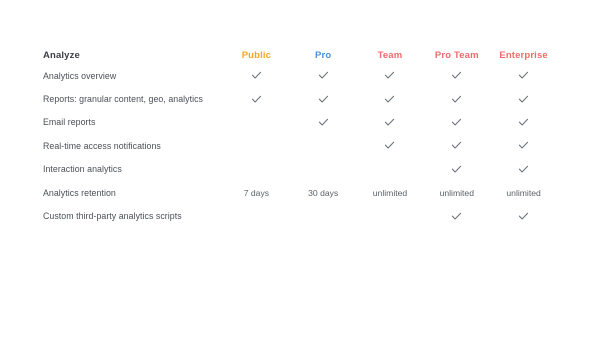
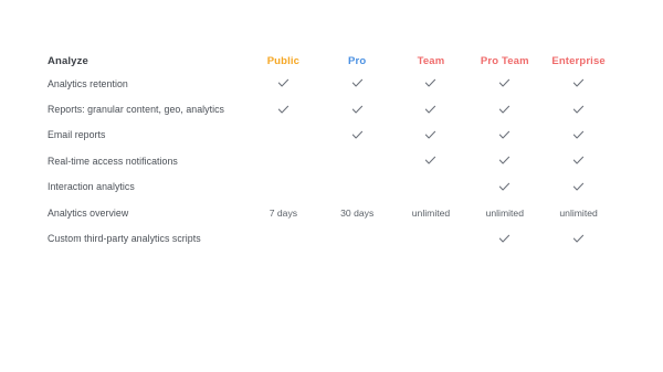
  Analyze	Public	Pro	Team	Pro Team	Enterprise
- Analytics overview
+ Analytics retention
  Reports: granular content, geo, analytics
  Email reports
  Real-time access notifications
  Interaction analytics
- Analytics retention	7 days	30 days	unlimited	unlimited	unlimited
+ Analytics overview	7 days	30 days	unlimited	unlimited	unlimited
  Custom third-party analytics scripts
